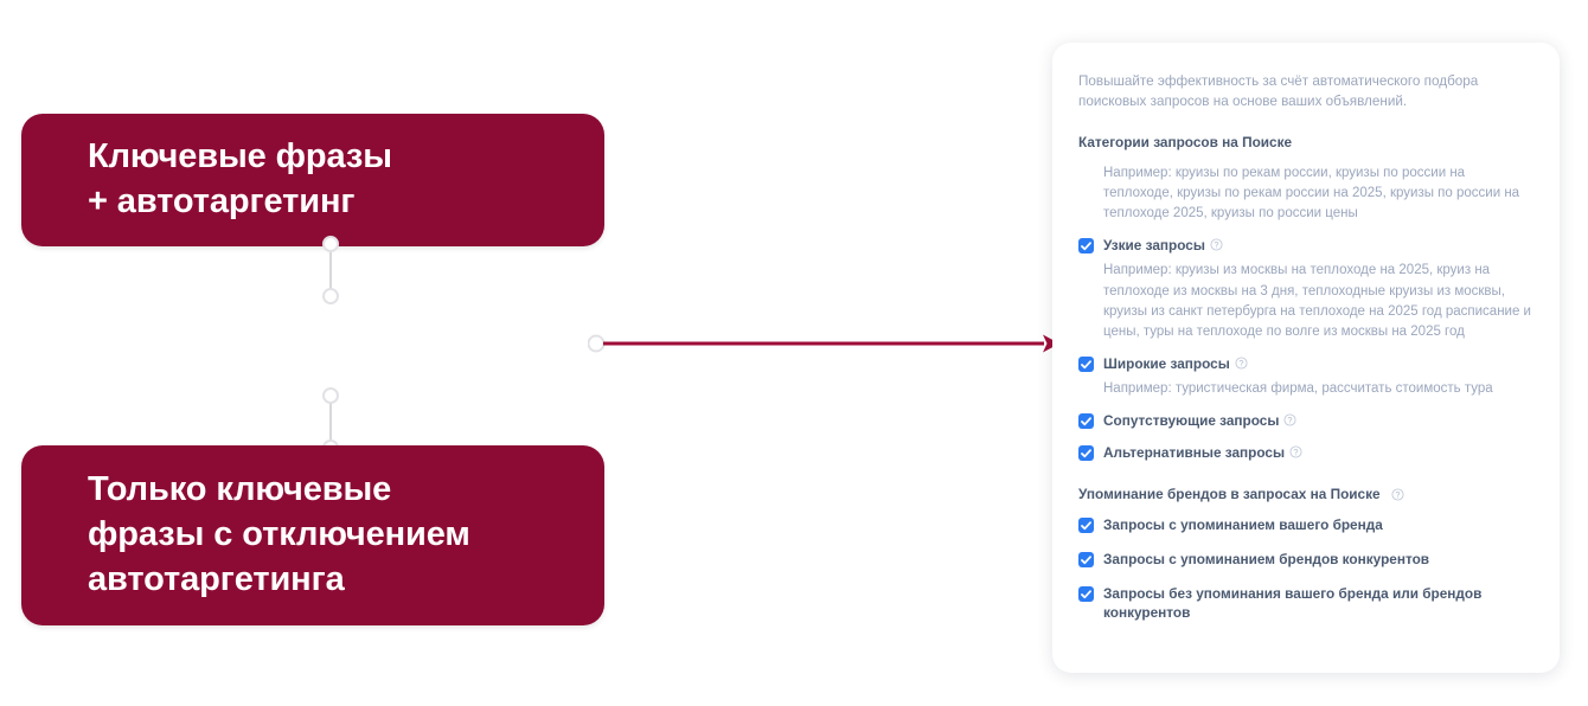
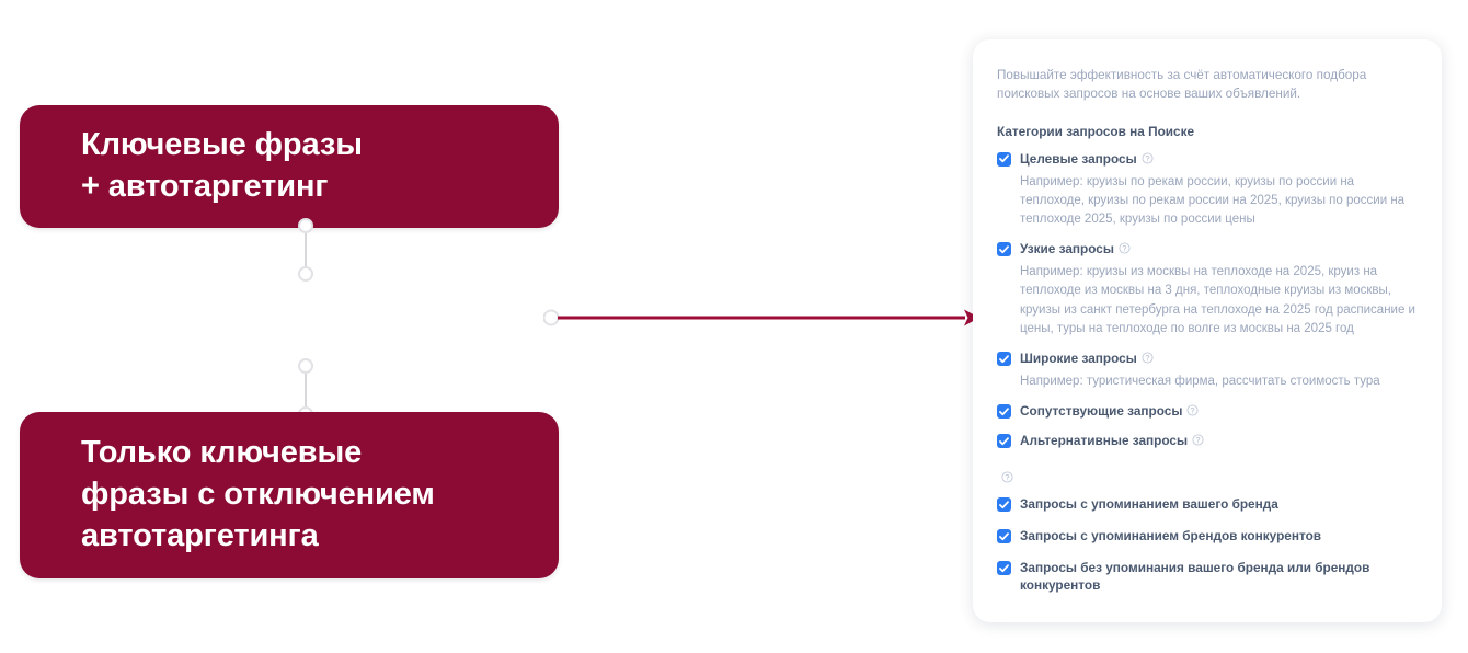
  Ключевые фразы
  + автотаргетинг
  Только ключевые
  фразы с отключением
  автотаргетинга
  Повышайте эффективность за счёт автоматического подбора поисковых запросов на основе ваших объявлений.
  Категории запросов на Поиске
+ Целевые запросы
  Например: круизы по рекам россии, круизы по россии на теплоходе, круизы по рекам россии на 2025, круизы по россии на теплоходе 2025, круизы по россии цены
  Узкие запросы
  Например: круизы из москвы на теплоходе на 2025, круиз на теплоходе из москвы на 3 дня, теплоходные круизы из москвы, круизы из санкт петербурга на теплоходе на 2025 год расписание и цены, туры на теплоходе по волге из москвы на 2025 год
  Широкие запросы
  Например: туристическая фирма, рассчитать стоимость тура
  Сопутствующие запросы
  Альтернативные запросы
- Упоминание брендов в запросах на Поиске
  Запросы с упоминанием вашего бренда
  Запросы с упоминанием брендов конкурентов
  Запросы без упоминания вашего бренда или брендов конкурентов
